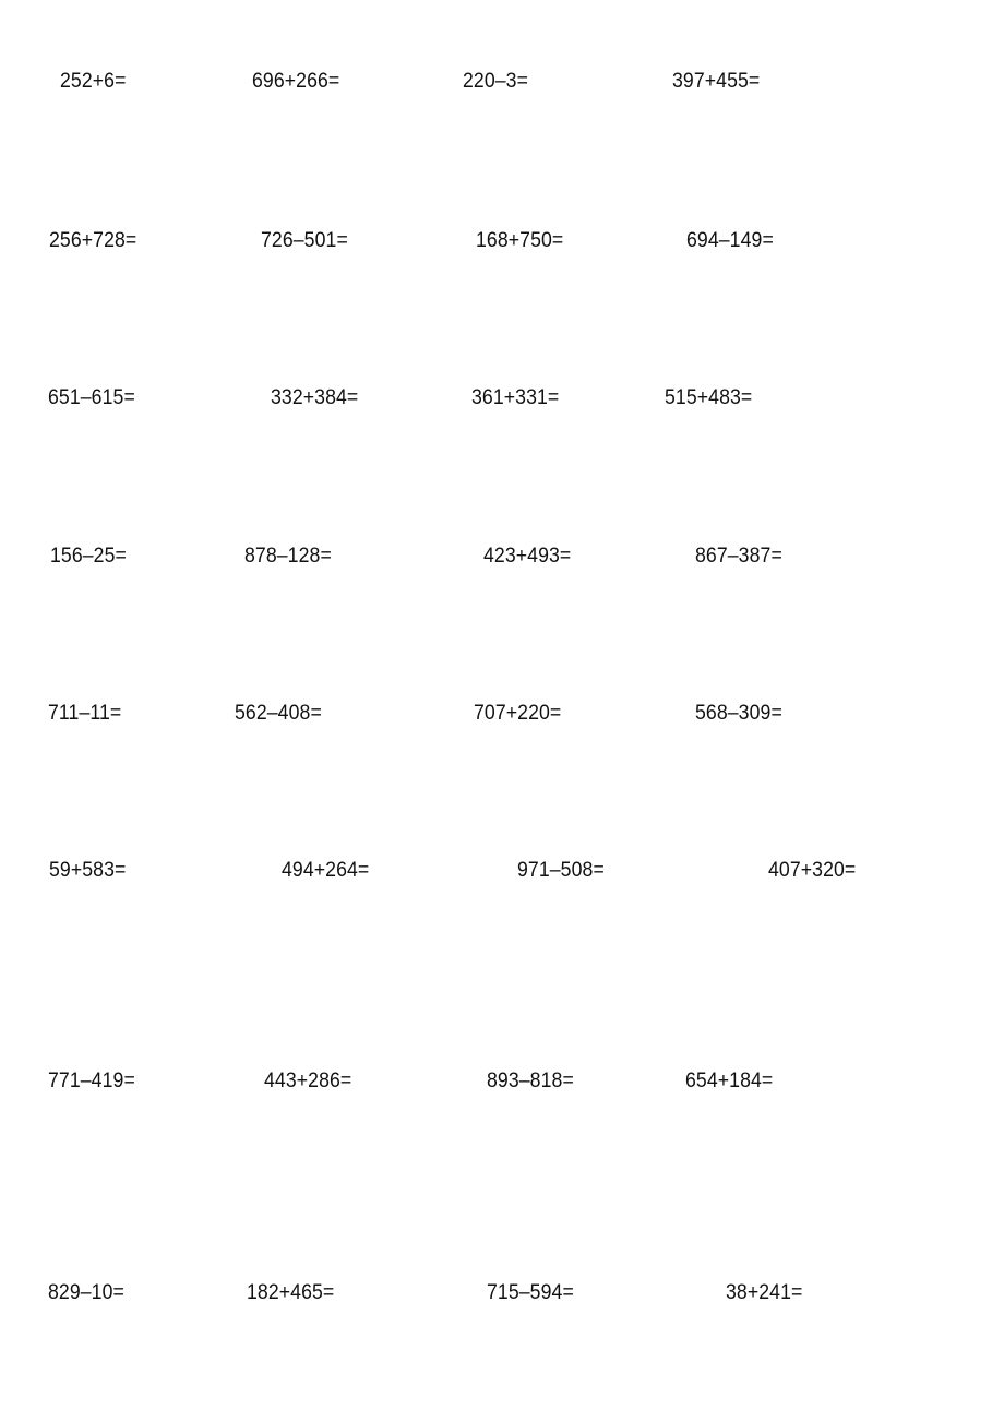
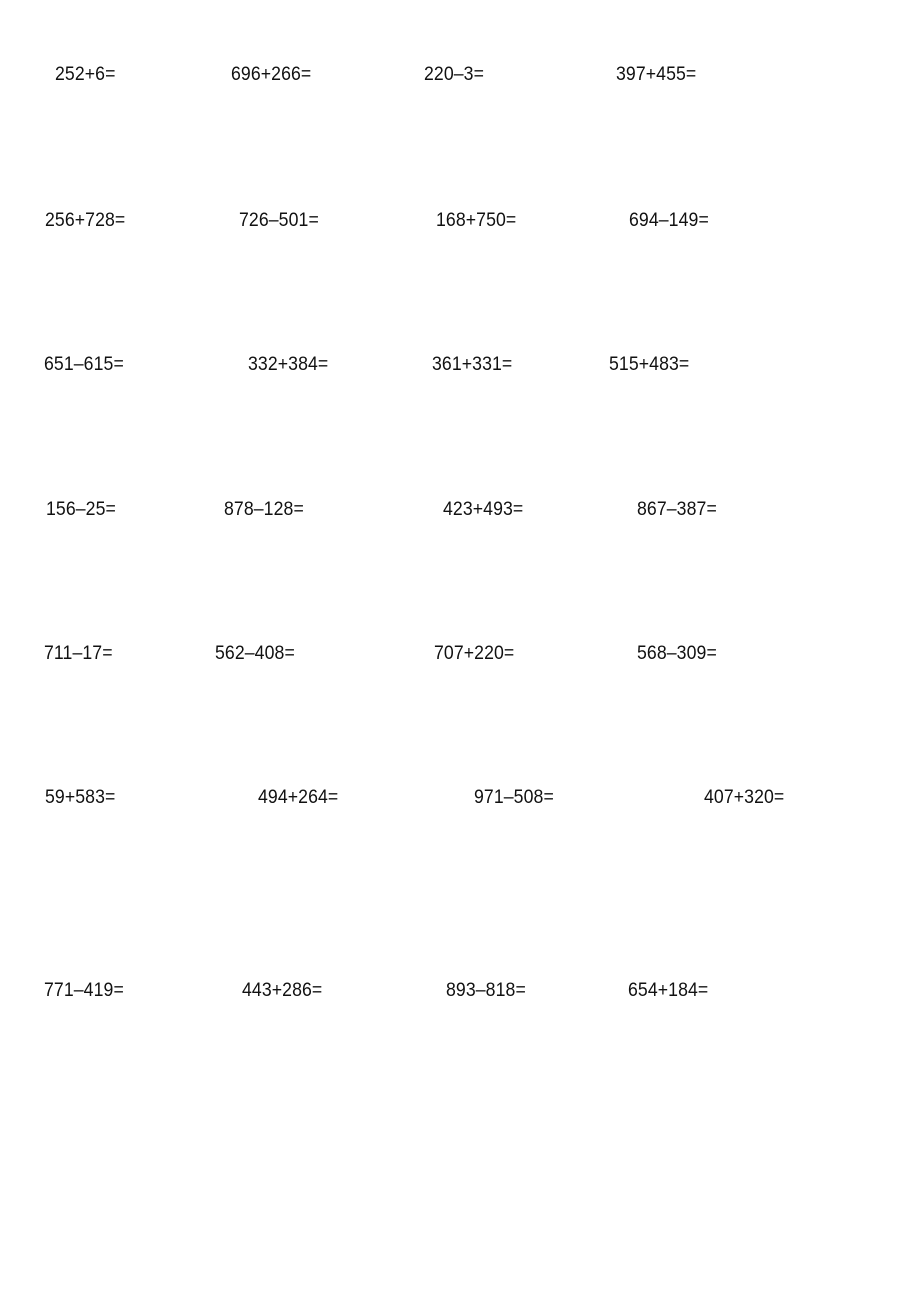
  252+6=
  696+266=
  220–3=
  397+455=
  256+728=
  726–501=
  168+750=
  694–149=
  651–615=
  332+384=
  361+331=
  515+483=
  156–25=
  878–128=
  423+493=
  867–387=
- 711–11=
+ 711–17=
  562–408=
  707+220=
  568–309=
  59+583=
  494+264=
  971–508=
  407+320=
  771–419=
  443+286=
  893–818=
  654+184=
- 829–10=
- 182+465=
- 715–594=
- 38+241=
